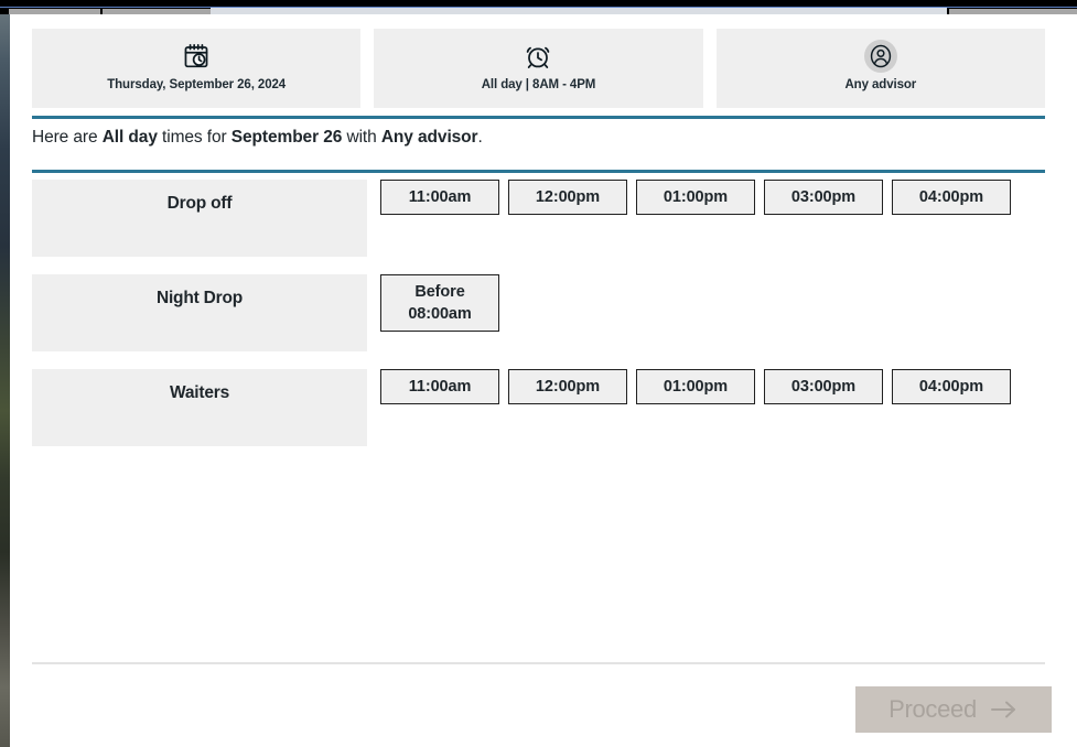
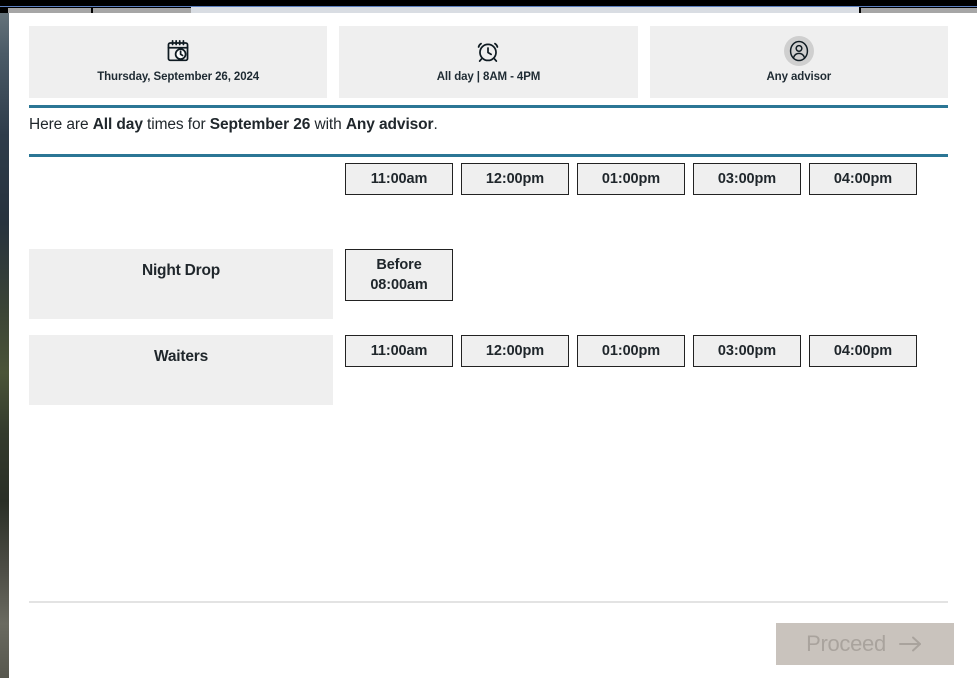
  Thursday, September 26, 2024
  All day | 8AM - 4PM
  Any advisor
  Here are All day times for September 26 with Any advisor.
- Drop off
  11:00am
  12:00pm
  01:00pm
  03:00pm
  04:00pm
  Night Drop
  Before
  08:00am
  Waiters
  11:00am
  12:00pm
  01:00pm
  03:00pm
  04:00pm
  Proceed
